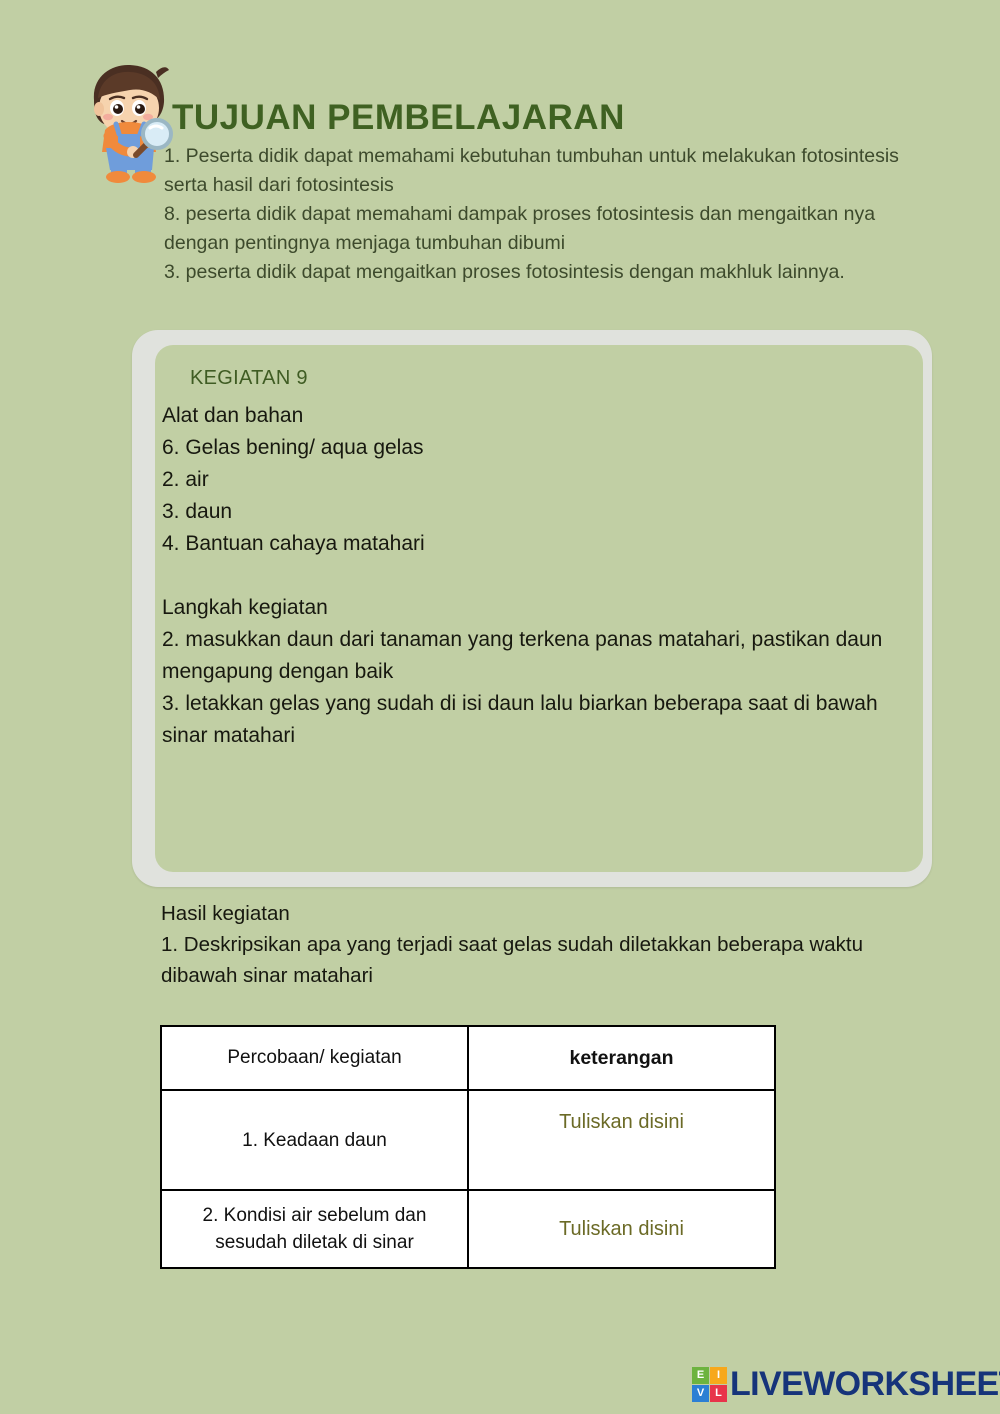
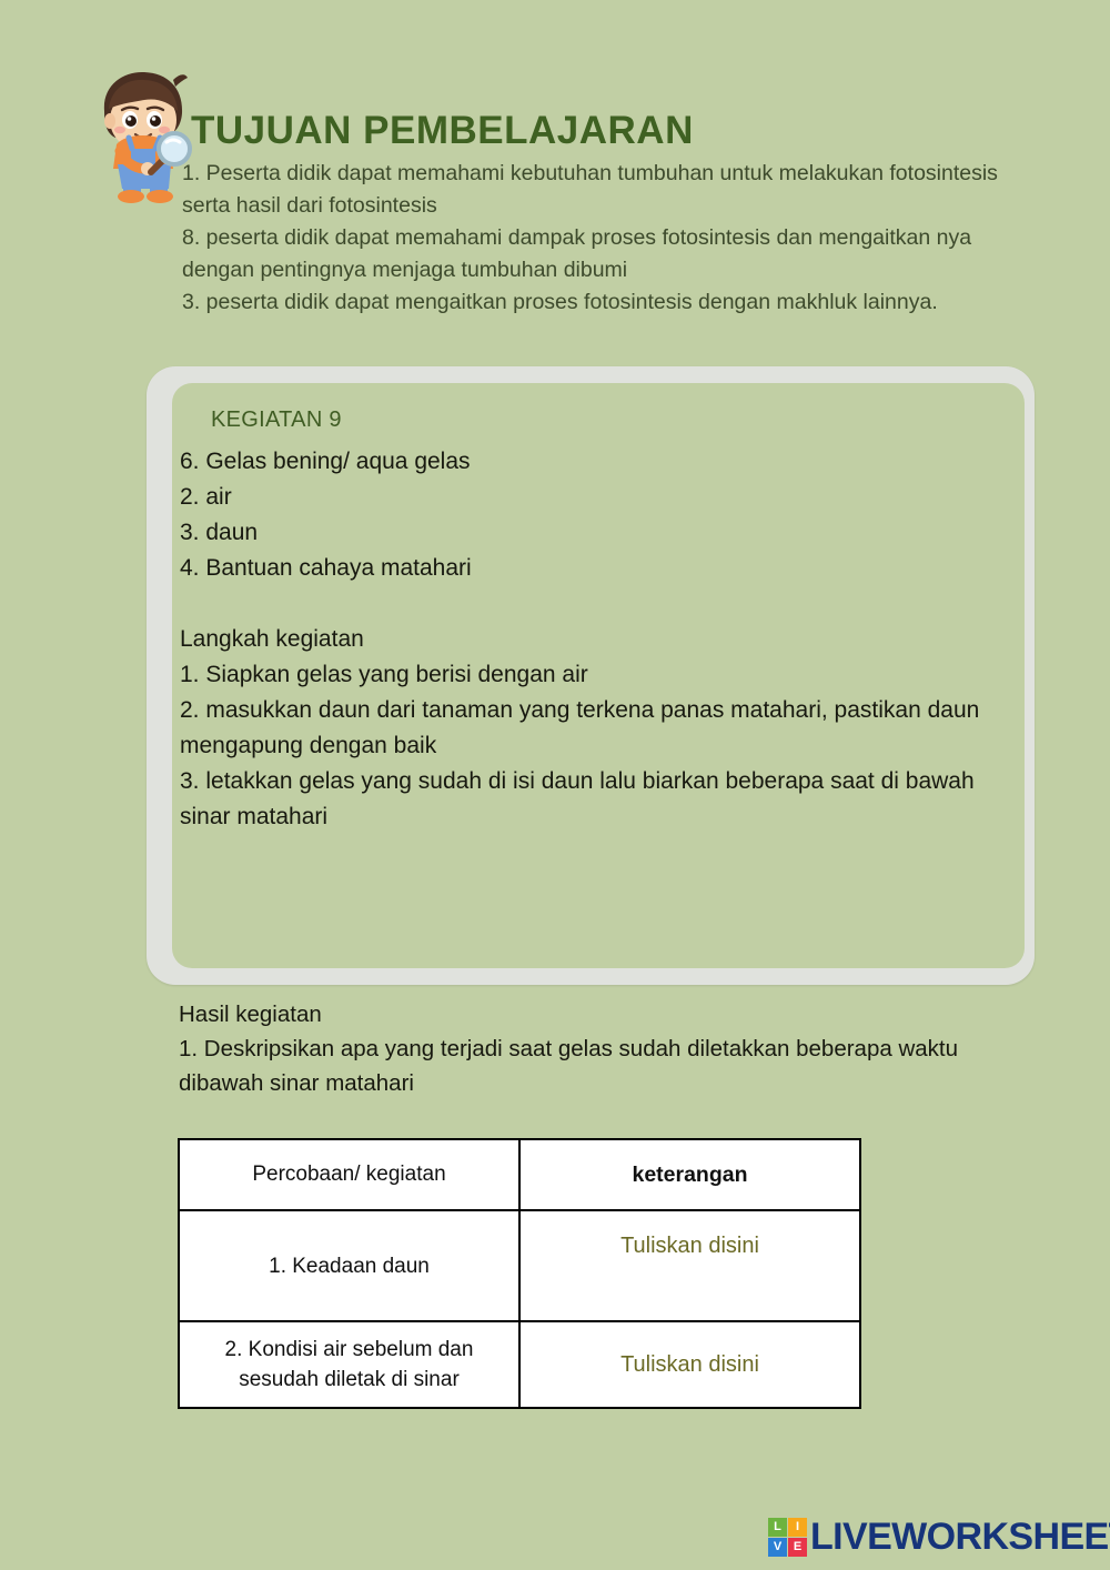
  TUJUAN PEMBELAJARAN
  1. Peserta didik dapat memahami kebutuhan tumbuhan untuk melakukan fotosintesis serta hasil dari fotosintesis
  8. peserta didik dapat memahami dampak proses fotosintesis dan mengaitkan nya dengan pentingnya menjaga tumbuhan dibumi
  3. peserta didik dapat mengaitkan proses fotosintesis dengan makhluk lainnya.
  KEGIATAN 9
- Alat dan bahan
  6. Gelas bening/ aqua gelas
  2. air
  3. daun
  4. Bantuan cahaya matahari
  Langkah kegiatan
+ 1. Siapkan gelas yang berisi dengan air
  2. masukkan daun dari tanaman yang terkena panas matahari, pastikan daun mengapung dengan baik
  3. letakkan gelas yang sudah di isi daun lalu biarkan beberapa saat di bawah sinar matahari
  Hasil kegiatan
  1. Deskripsikan apa yang terjadi saat gelas sudah diletakkan beberapa waktu dibawah sinar matahari
  Percobaan/ kegiatan	keterangan
  1. Keadaan daun	Tuliskan disini
  2. Kondisi air sebelum dan sesudah diletak di sinar	Tuliskan disini
- E
+ L
  I
  V
- L
+ E
  LIVEWORKSHEE
